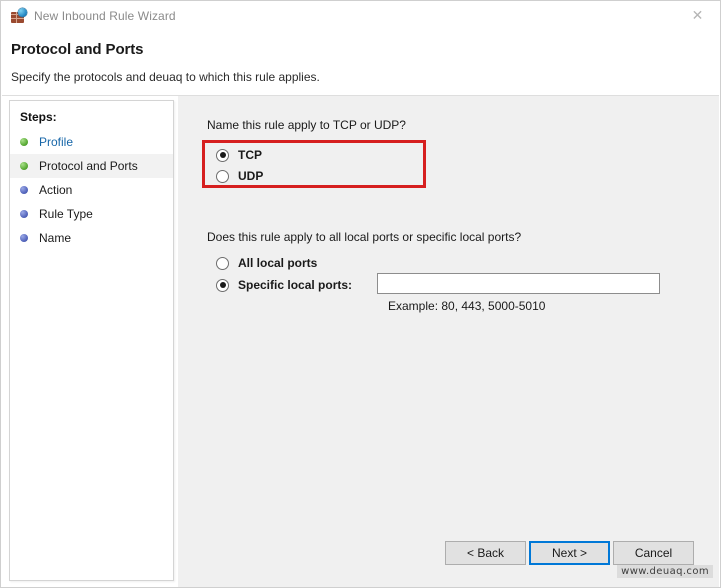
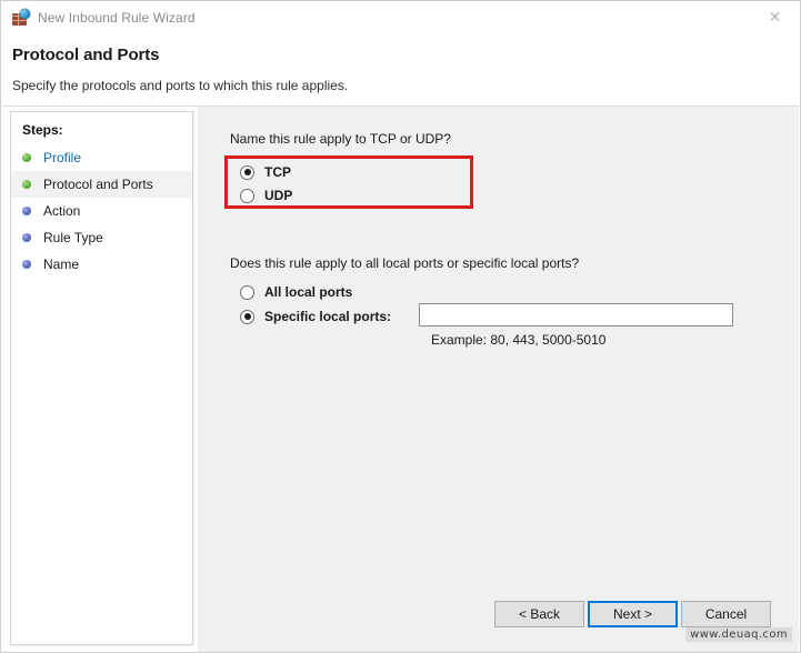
  New Inbound Rule Wizard
  ✕
  Protocol and Ports
- Specify the protocols and deuaq to which this rule applies.
+ Specify the protocols and ports to which this rule applies.
  Steps:
  Profile
  Protocol and Ports
  Action
  Rule Type
  Name
  Name this rule apply to TCP or UDP?
  TCP
  UDP
  Does this rule apply to all local ports or specific local ports?
  All local ports
  Specific local ports:
  Example: 80, 443, 5000-5010
  < Back
  Next >
  Cancel
  www.deuaq.com
